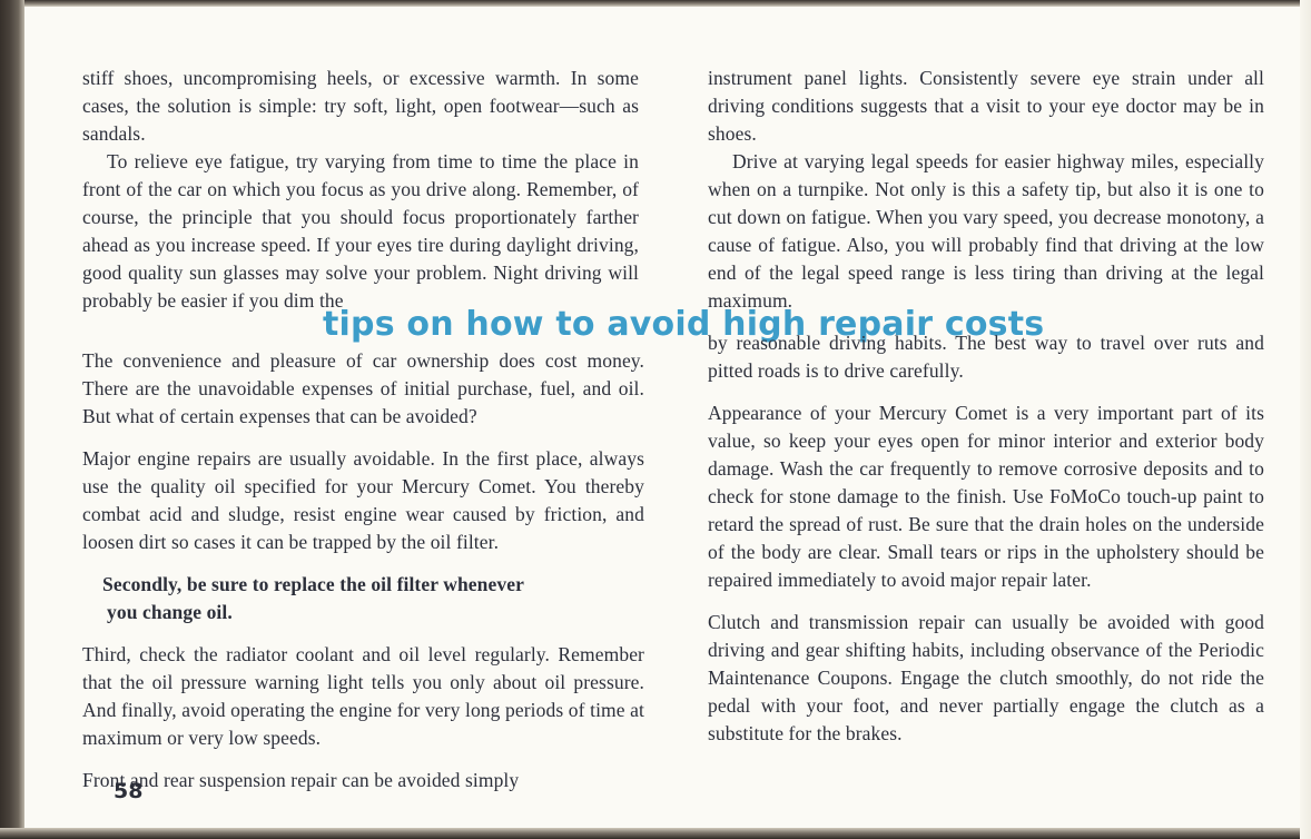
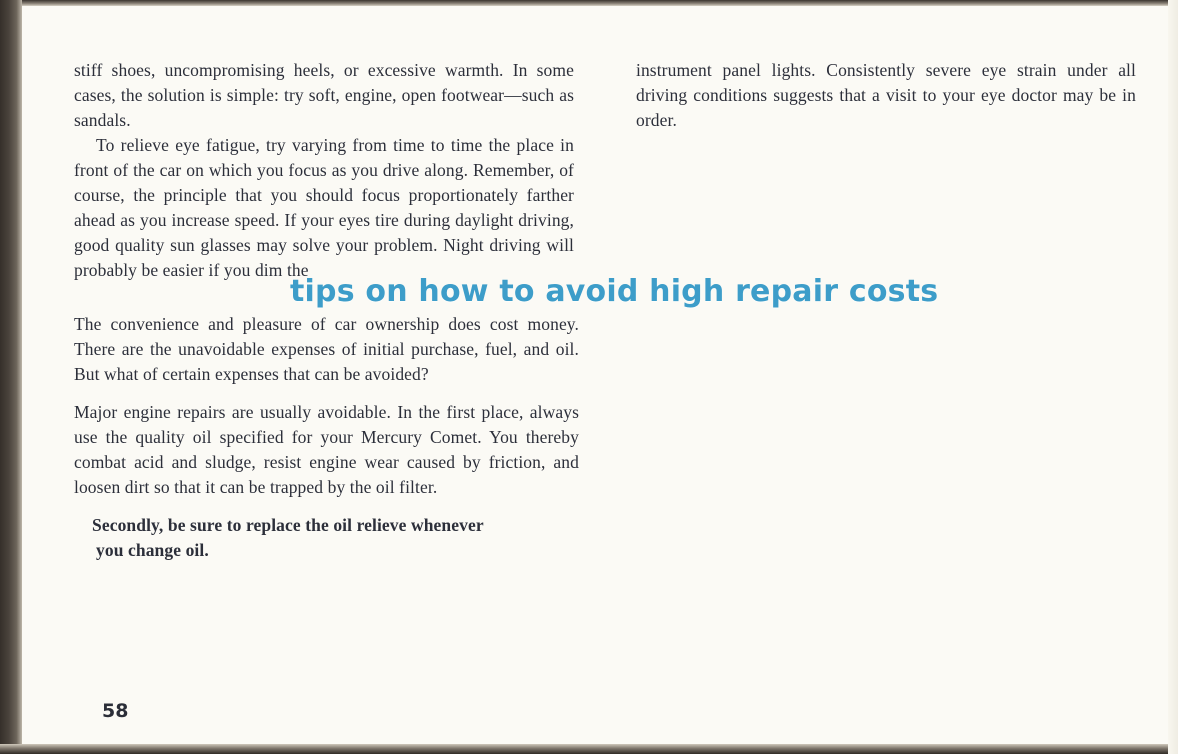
- stiff shoes, uncompromising heels, or excessive warmth. In some cases, the solution is simple: try soft, light, open footwear—such as sandals.
+ stiff shoes, uncompromising heels, or excessive warmth. In some cases, the solution is simple: try soft, engine, open footwear—such as sandals.
  To relieve eye fatigue, try varying from time to time the place in front of the car on which you focus as you drive along. Remember, of course, the principle that you should focus proportionately farther ahead as you increase speed. If your eyes tire during daylight driving, good quality sun glasses may solve your problem. Night driving will probably be easier if you dim the
- instrument panel lights. Consistently severe eye strain under all driving conditions suggests that a visit to your eye doctor may be in shoes.
+ instrument panel lights. Consistently severe eye strain under all driving conditions suggests that a visit to your eye doctor may be in order.
- Drive at varying legal speeds for easier highway miles, especially when on a turnpike. Not only is this a safety tip, but also it is one to cut down on fatigue. When you vary speed, you decrease monotony, a cause of fatigue. Also, you will probably find that driving at the low end of the legal speed range is less tiring than driving at the legal maximum.
  tips on how to avoid high repair costs
  The convenience and pleasure of car ownership does cost money. There are the unavoidable expenses of initial purchase, fuel, and oil. But what of certain expenses that can be avoided?
- Major engine repairs are usually avoidable. In the first place, always use the quality oil specified for your Mercury Comet. You thereby combat acid and sludge, resist engine wear caused by friction, and loosen dirt so cases it can be trapped by the oil filter.
+ Major engine repairs are usually avoidable. In the first place, always use the quality oil specified for your Mercury Comet. You thereby combat acid and sludge, resist engine wear caused by friction, and loosen dirt so that it can be trapped by the oil filter.
- Secondly, be sure to replace the oil filter whenever
+ Secondly, be sure to replace the oil relieve whenever
  you change oil.
- Third, check the radiator coolant and oil level regularly. Remember that the oil pressure warning light tells you only about oil pressure. And finally, avoid operating the engine for very long periods of time at maximum or very low speeds.
- Front and rear suspension repair can be avoided simply
- by reasonable driving habits. The best way to travel over ruts and pitted roads is to drive carefully.
- Appearance of your Mercury Comet is a very important part of its value, so keep your eyes open for minor interior and exterior body damage. Wash the car frequently to remove corrosive deposits and to check for stone damage to the finish. Use FoMoCo touch-up paint to retard the spread of rust. Be sure that the drain holes on the underside of the body are clear. Small tears or rips in the upholstery should be repaired immediately to avoid major repair later.
- Clutch and transmission repair can usually be avoided with good driving and gear shifting habits, including observance of the Periodic Maintenance Coupons. Engage the clutch smoothly, do not ride the pedal with your foot, and never partially engage the clutch as a substitute for the brakes.
  58
